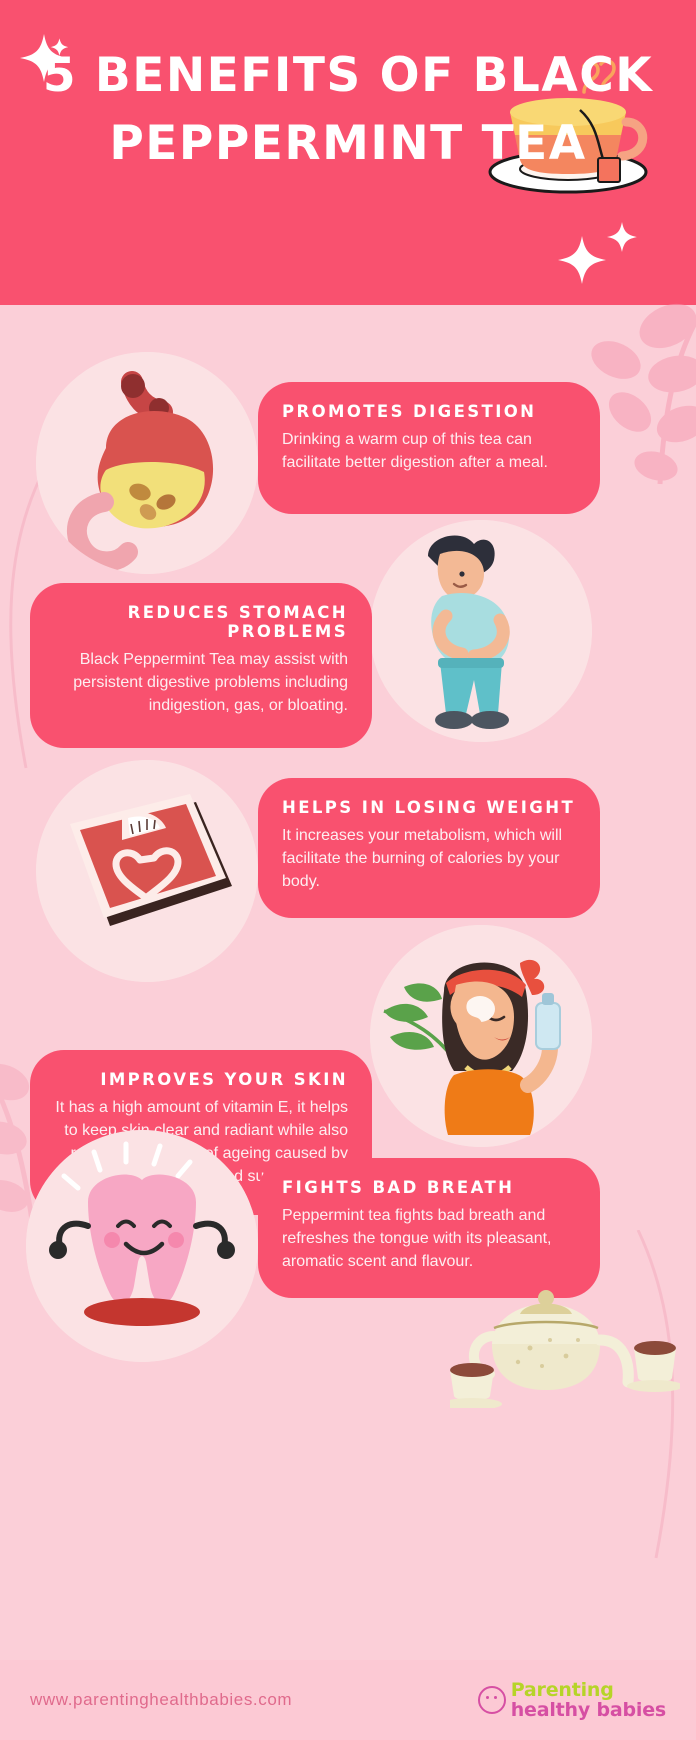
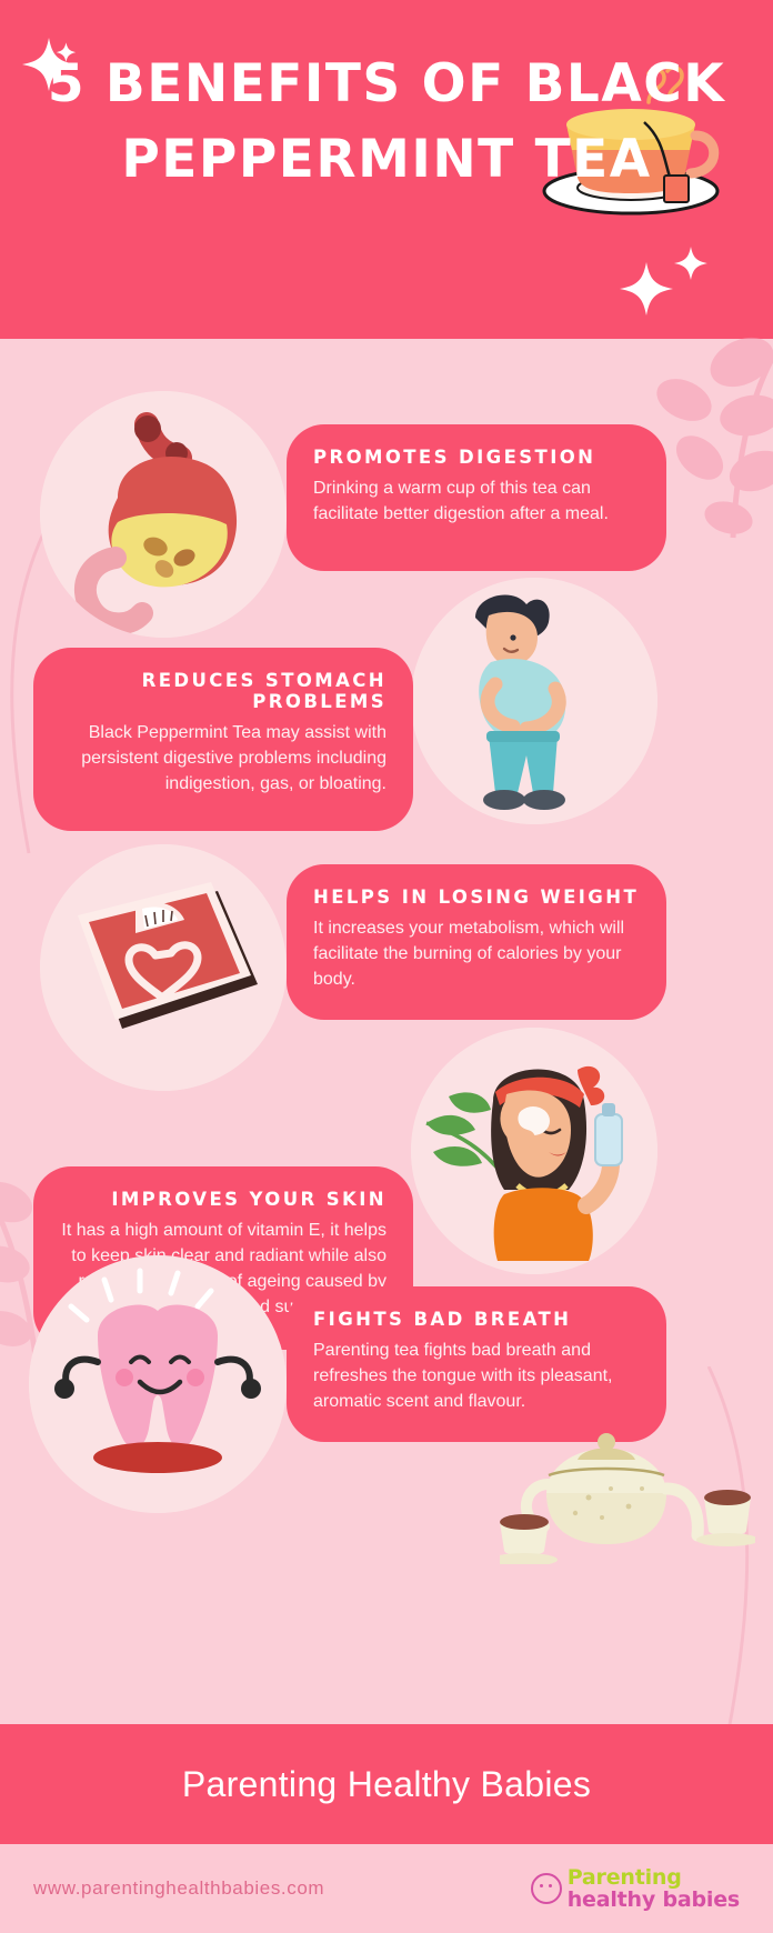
  5 BENEFITS OF BLACK PEPPERMINT TEA
  PROMOTES DIGESTION
  Drinking a warm cup of this tea can facilitate better digestion after a meal.
  REDUCES STOMACH PROBLEMS
  Black Peppermint Tea may assist with persistent digestive problems including indigestion, gas, or bloating.
  HELPS IN LOSING WEIGHT
  It increases your metabolism, which will facilitate the burning of calories by your body.
  IMPROVES YOUR SKIN
  FIGHTS BAD BREATH
- Peppermint tea fights bad breath and refreshes the tongue with its pleasant, aromatic scent and flavour.
+ Parenting tea fights bad breath and refreshes the tongue with its pleasant, aromatic scent and flavour.
+ Parenting Healthy Babies
  www.parentinghealthbabies.com
  Parenting
  healthy babies
